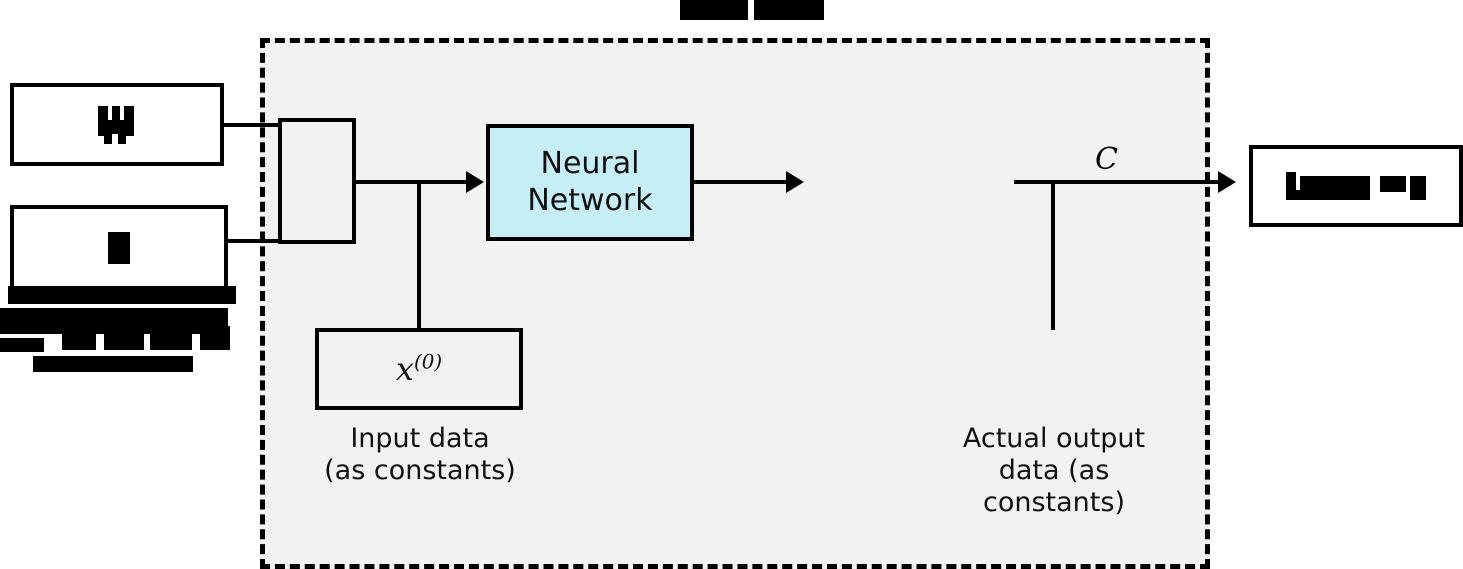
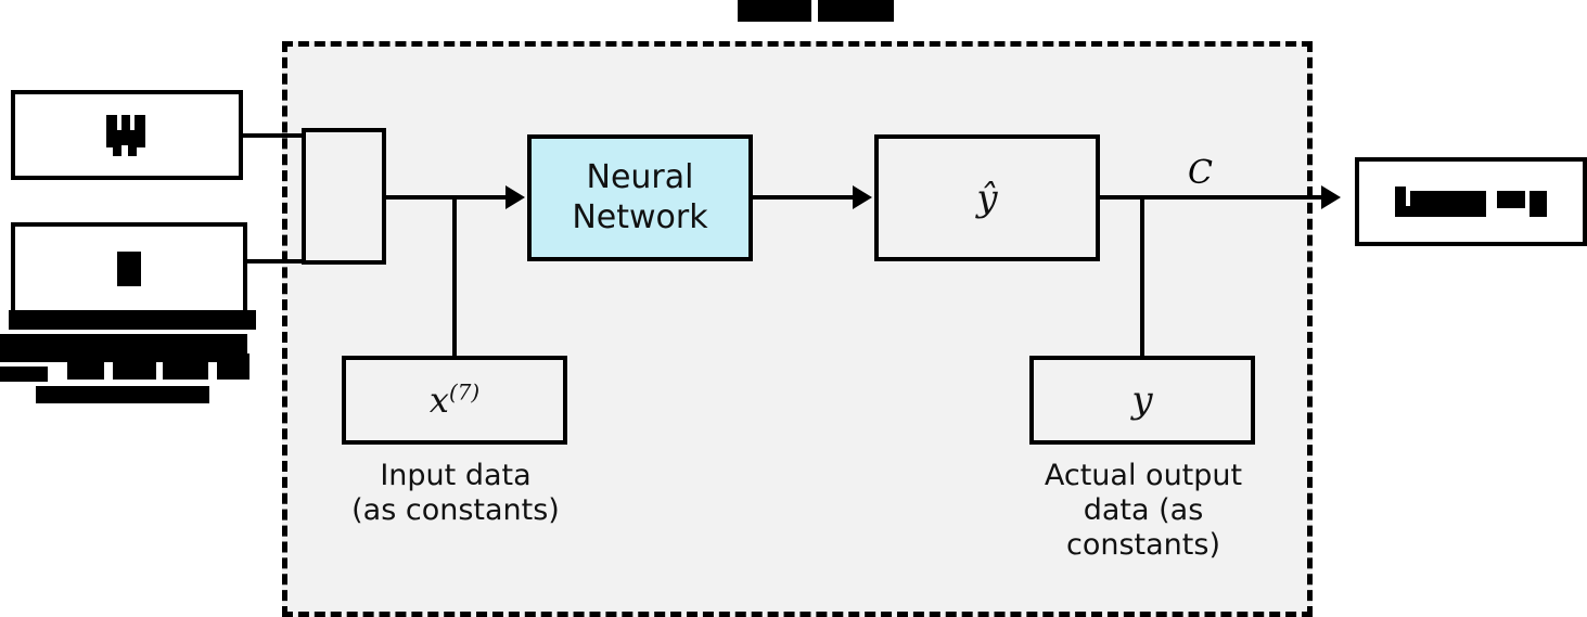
  Neural Network
+ ŷ
  C
- x(0)
+ x(7)
  Input data
  (as constants)
+ y
  Actual output
  data (as
  constants)
